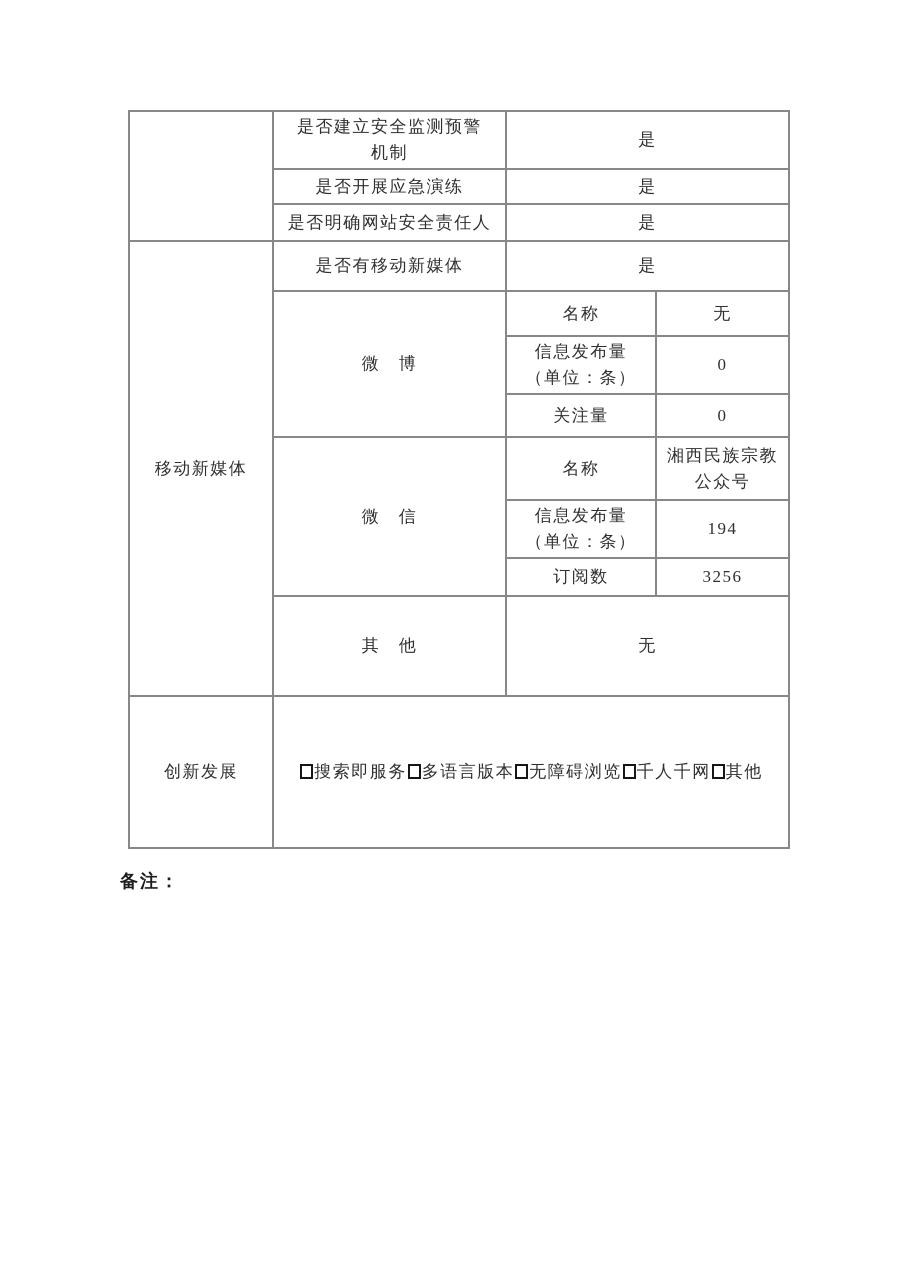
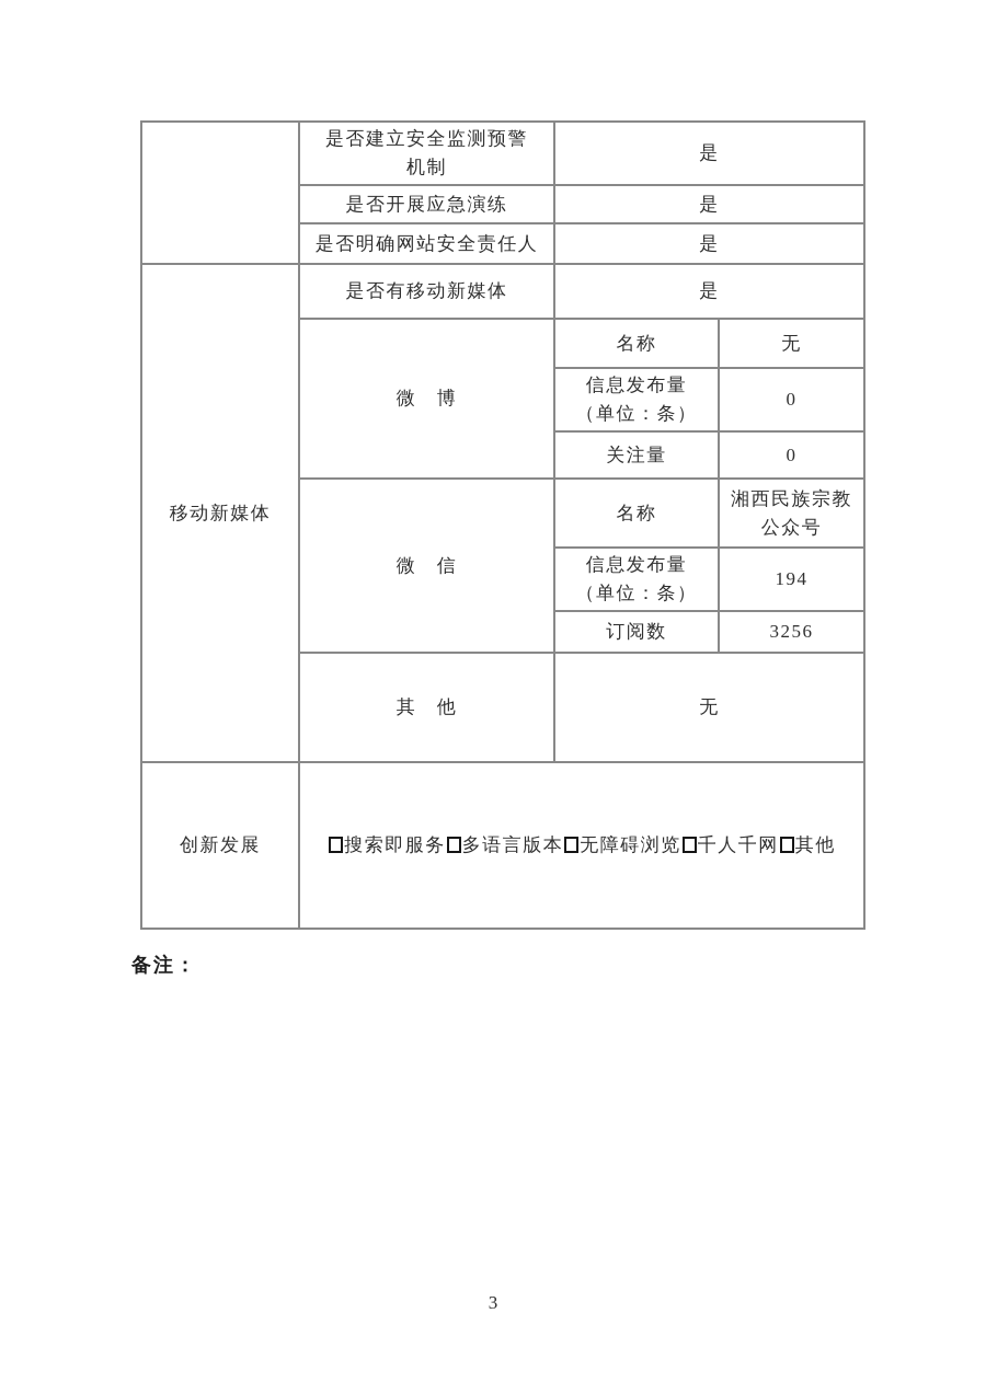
  	是否建立安全监测预警 机制	是
  是否开展应急演练	是
  是否明确网站安全责任人	是
  移动新媒体	是否有移动新媒体	是
  微 博	名称	无
  信息发布量 （单位：条）	0
  关注量	0
  微 信	名称	湘西民族宗教 公众号
  信息发布量 （单位：条）	194
  订阅数	3256
  其 他	无
  创新发展	搜索即服务 多语言版本 无障碍浏览 千人千网 其他
  备注：
+ 3
